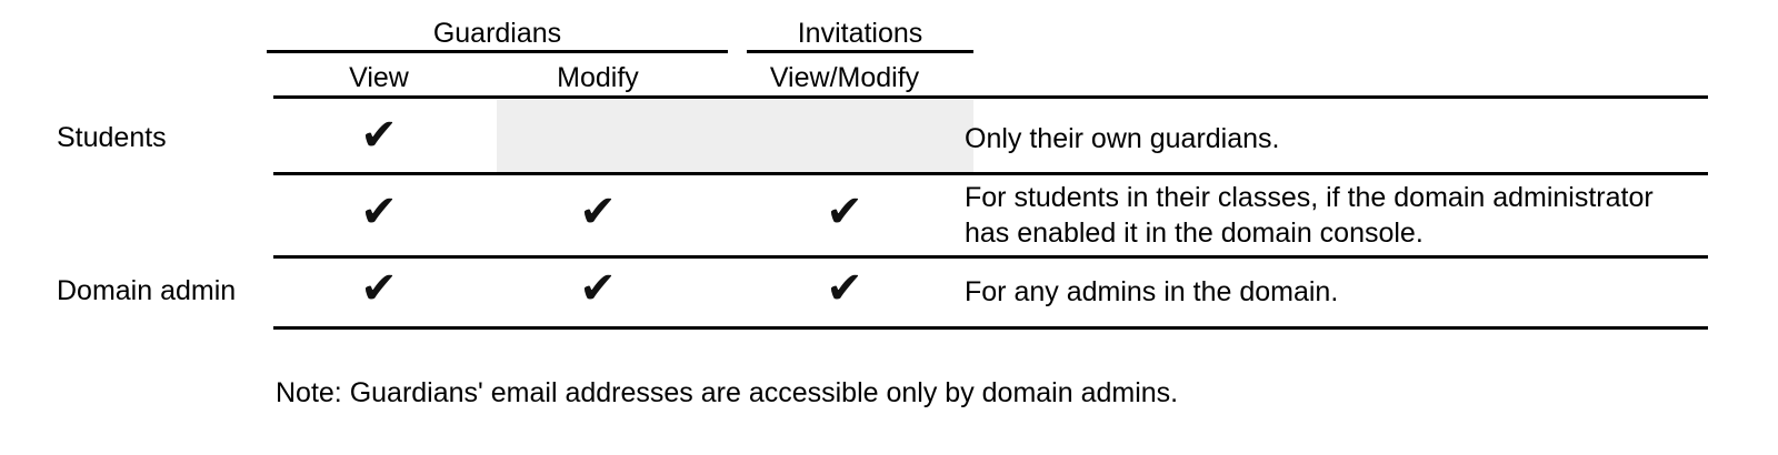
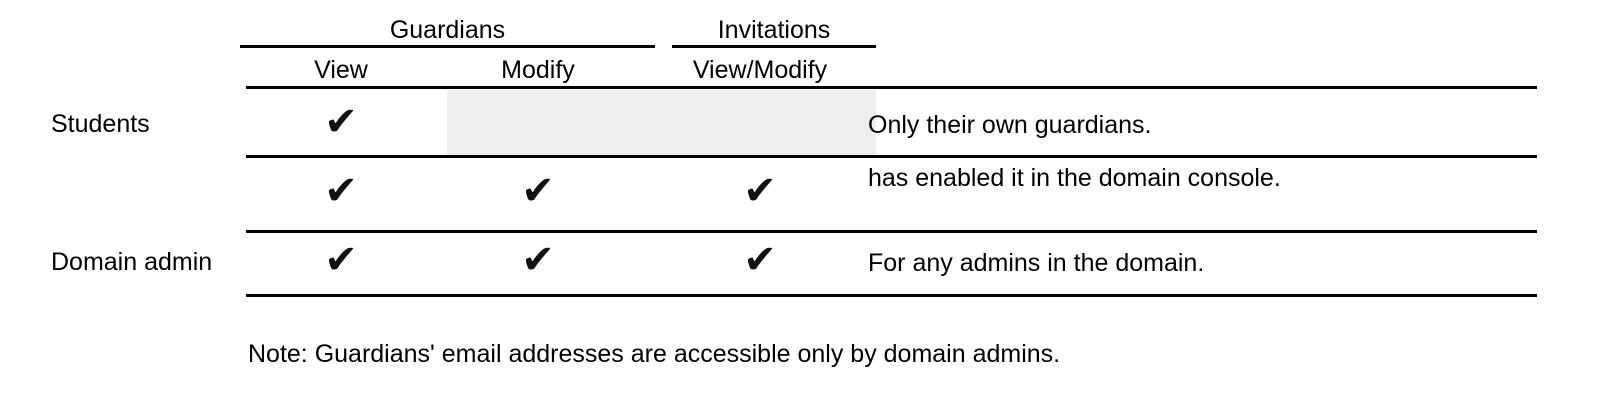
  Guardians
  Invitations
  View
  Modify
  View/Modify
  Students
  ✔
  Only their own guardians.
  ✔
  ✔
  ✔
- For students in their classes, if the domain administrator
  has enabled it in the domain console.
  Domain admin
  ✔
  ✔
  ✔
  For any admins in the domain.
  Note: Guardians' email addresses are accessible only by domain admins.
